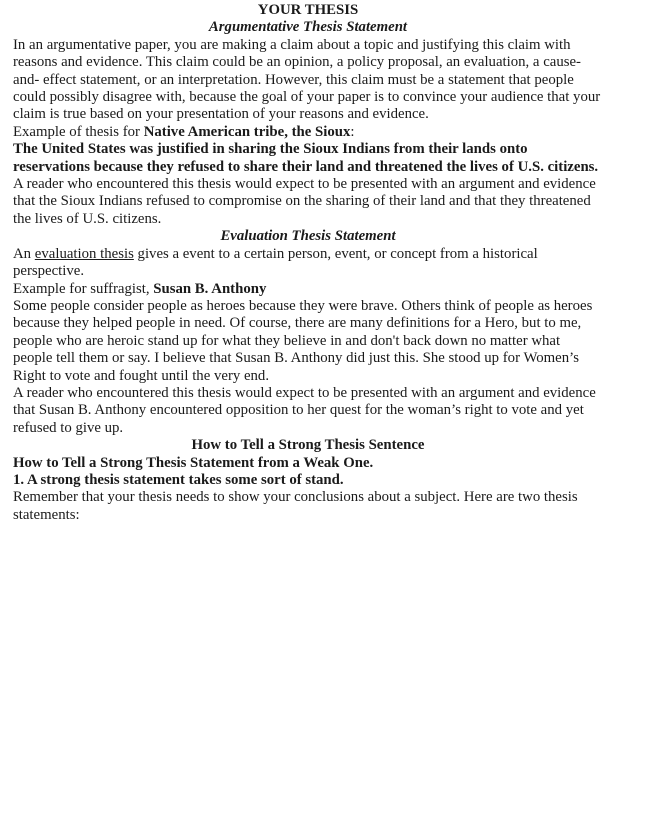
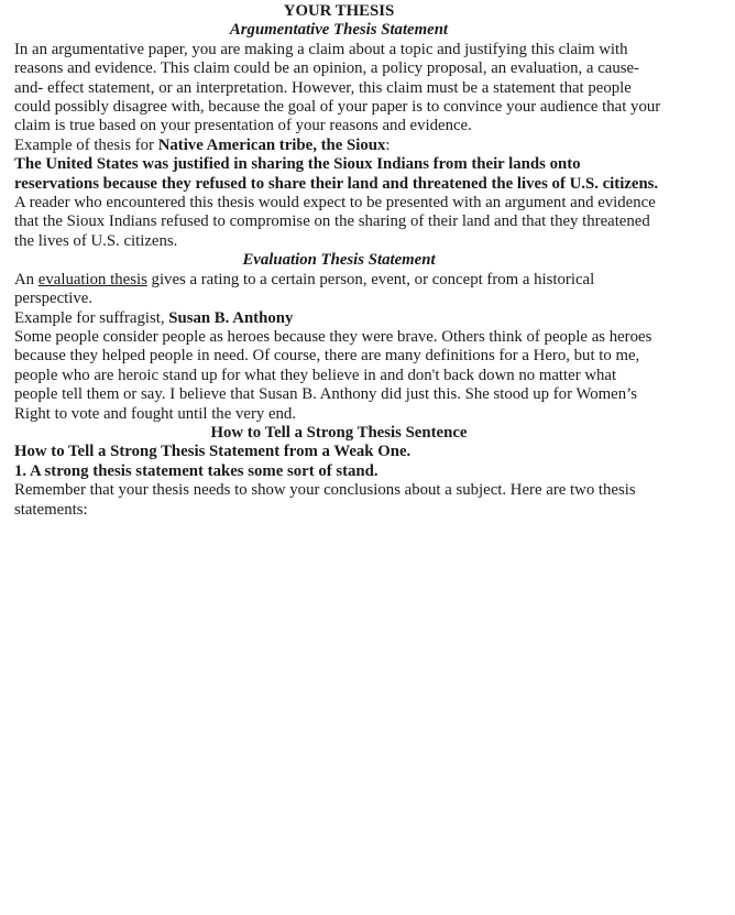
  YOUR THESIS
  Argumentative Thesis Statement
  In an argumentative paper, you are making a claim about a topic and justifying this claim with reasons and evidence. This claim could be an opinion, a policy proposal, an evaluation, a cause-and- effect statement, or an interpretation. However, this claim must be a statement that people could possibly disagree with, because the goal of your paper is to convince your audience that your claim is true based on your presentation of your reasons and evidence.
  Example of thesis for Native American tribe, the Sioux:
  The United States was justified in sharing the Sioux Indians from their lands onto reservations because they refused to share their land and threatened the lives of U.S. citizens.
  A reader who encountered this thesis would expect to be presented with an argument and evidence that the Sioux Indians refused to compromise on the sharing of their land and that they threatened the lives of U.S. citizens.
  Evaluation Thesis Statement
- An evaluation thesis gives a event to a certain person, event, or concept from a historical perspective.
+ An evaluation thesis gives a rating to a certain person, event, or concept from a historical perspective.
  Example for suffragist, Susan B. Anthony
  Some people consider people as heroes because they were brave. Others think of people as heroes because they helped people in need. Of course, there are many definitions for a Hero, but to me, people who are heroic stand up for what they believe in and don't back down no matter what people tell them or say. I believe that Susan B. Anthony did just this. She stood up for Women’s Right to vote and fought until the very end.
- A reader who encountered this thesis would expect to be presented with an argument and evidence that Susan B. Anthony encountered opposition to her quest for the woman’s right to vote and yet refused to give up.
  How to Tell a Strong Thesis Sentence
  How to Tell a Strong Thesis Statement from a Weak One.
  1. A strong thesis statement takes some sort of stand.
  Remember that your thesis needs to show your conclusions about a subject. Here are two thesis statements:
